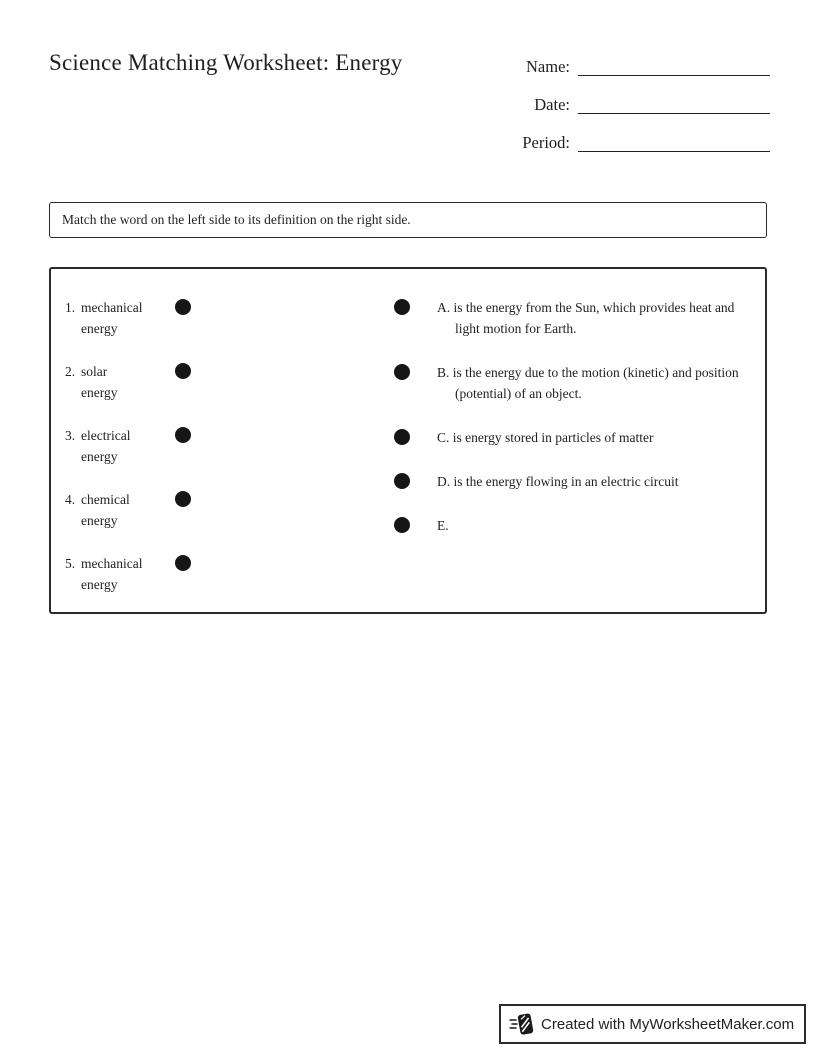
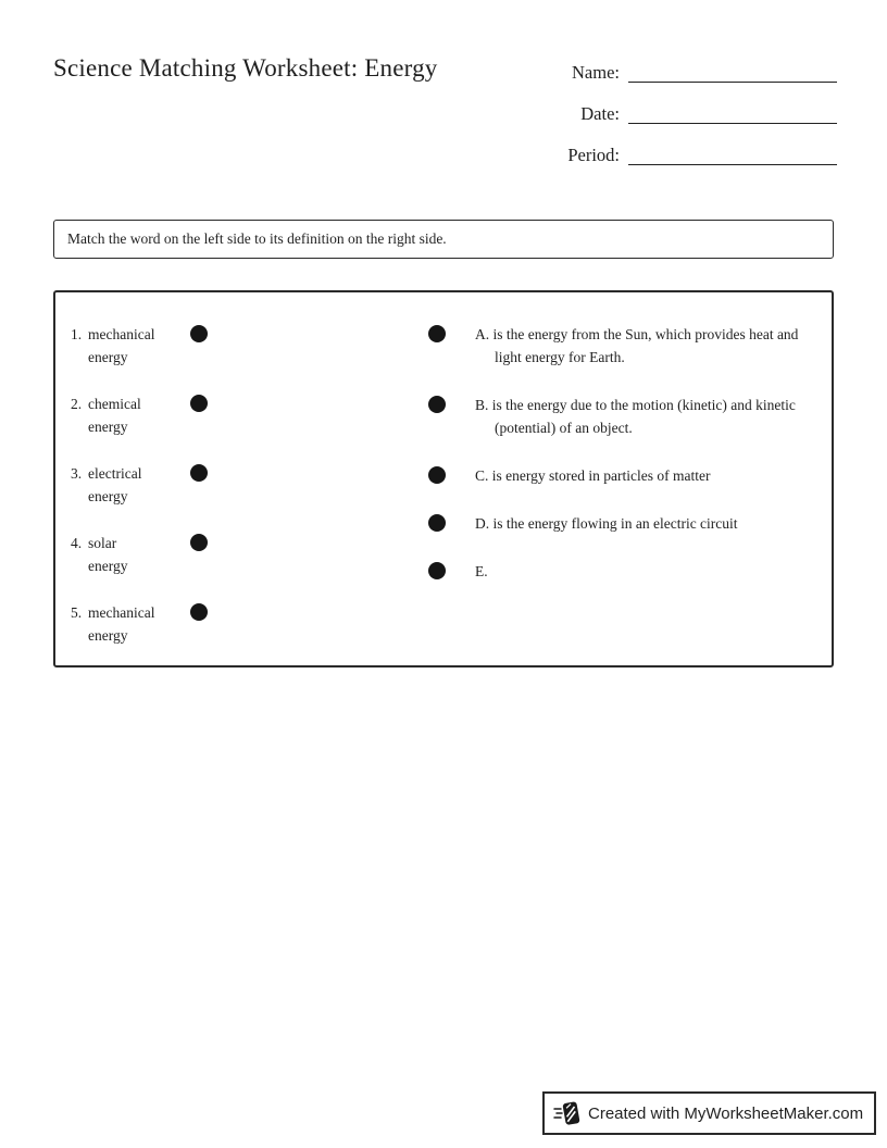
  Science Matching Worksheet: Energy
  Name:
  Date:
  Period:
  Match the word on the left side to its definition on the right side.
  1. mechanical energy
- 2. solar energy
+ 2. chemical energy
  3. electrical energy
- 4. chemical energy
+ 4. solar energy
  5. mechanical energy
- A. is the energy from the Sun, which provides heat and light motion for Earth.
+ A. is the energy from the Sun, which provides heat and light energy for Earth.
- B. is the energy due to the motion (kinetic) and position (potential) of an object.
+ B. is the energy due to the motion (kinetic) and kinetic (potential) of an object.
  C. is energy stored in particles of matter
  D. is the energy flowing in an electric circuit
  E.
  Created with MyWorksheetMaker.com
